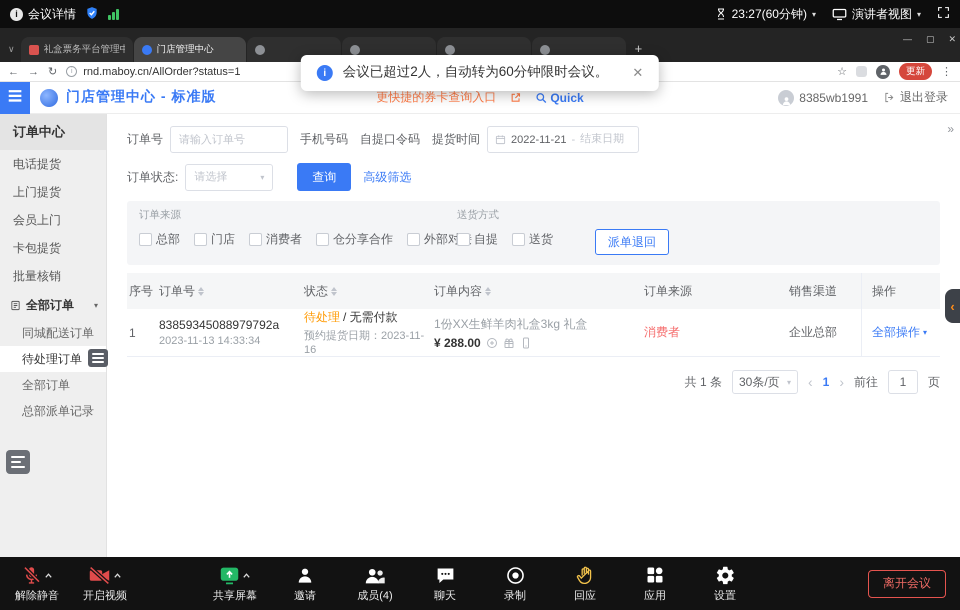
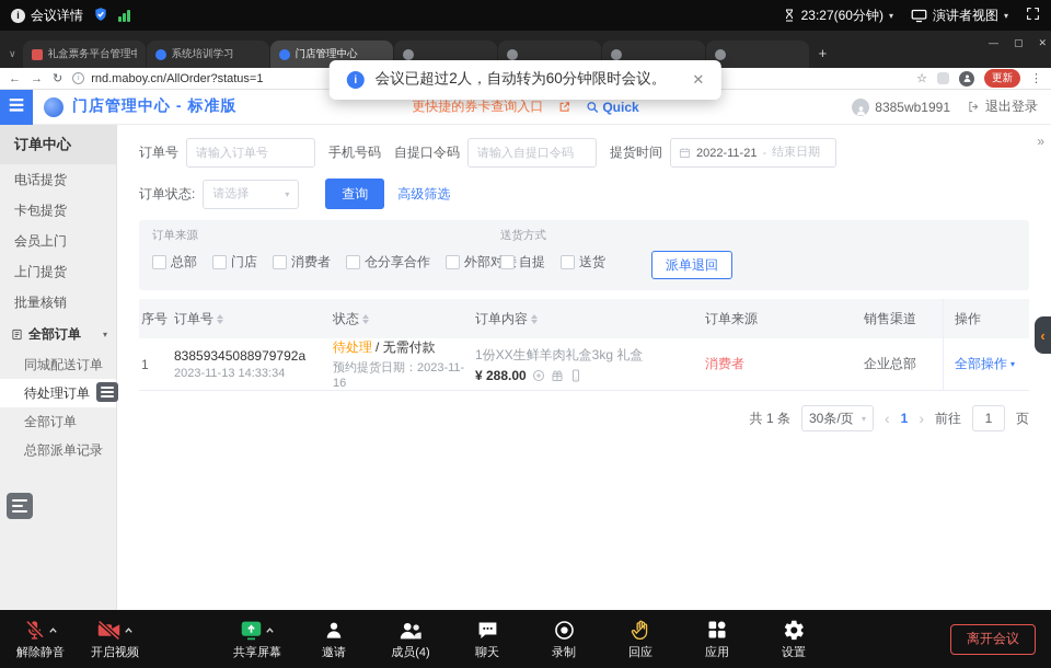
  i
  会议详情
  23:27(60分钟)
  ▾
  演讲者视图
  ▾
  ∨
  礼盒票务平台管理中
+ 系统培训学习
  门店管理中心
  +
  —
  ▢
  ✕
  ←
  →
  ↻
  rnd.maboy.cn/AllOrder?status=1
  ☆
  更新
  ⋮
  ☰
  门店管理中心 - 标准版
  更快捷的券卡查询入口
  Quick
  8385wb1991
  退出登录
  订单中心
  电话提货
- 上门提货
+ 卡包提货
  会员上门
- 卡包提货
+ 上门提货
  批量核销
  全部订单
  ▾
  同城配送订单
  待处理订单
  全部订单
  总部派单记录
  »
  订单号
  请输入订单号
  手机号码
  自提口令码
+ 请输入自提口令码
  提货时间
  2022-11-21
  -
  结束日期
  订单状态:
  请选择
  ▾
  查询
  高级筛选
  订单来源
  总部
  门店
  消费者
  仓分享合作
  外部对
  送货方式
  自提
  送货
  派单退回
  序号
  订单号
  状态
  订单内容
  订单来源
  销售渠道
  操作
  1
  83859345088979792a
  2023-11-13 14:33:34
  待处理 / 无需付款
  预约提货日期：2023-11-16
  1份XX生鲜羊肉礼盒3kg 礼盒
  ¥ 288.00
  消费者
  企业总部
  全部操作
  ▾
  共 1 条
  30条/页
  ▾
  ‹
  1
  ›
  前往
  1
  页
  i
  会议已超过2人，自动转为60分钟限时会议。
  ✕
  ‹
  解除静音
  开启视频
  共享屏幕
  邀请
  成员(4)
  聊天
  录制
  回应
  应用
  设置
  离开会议
